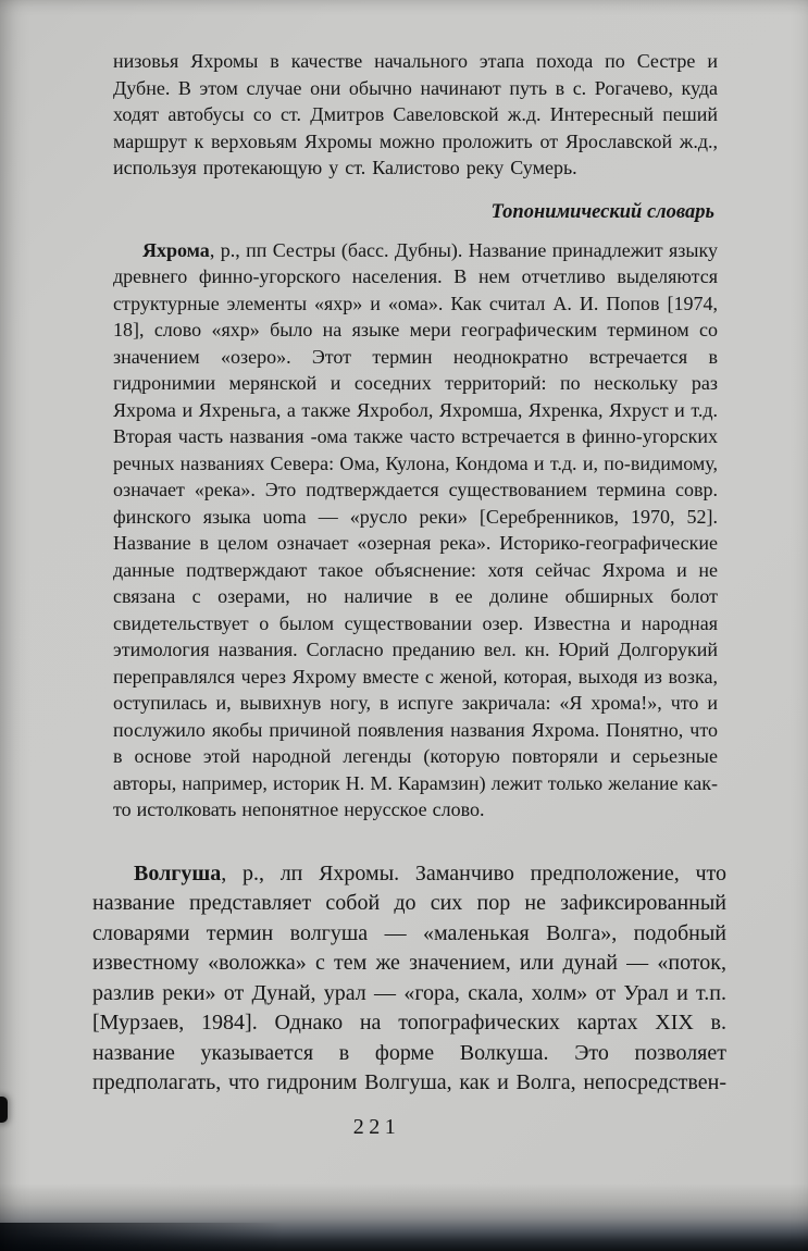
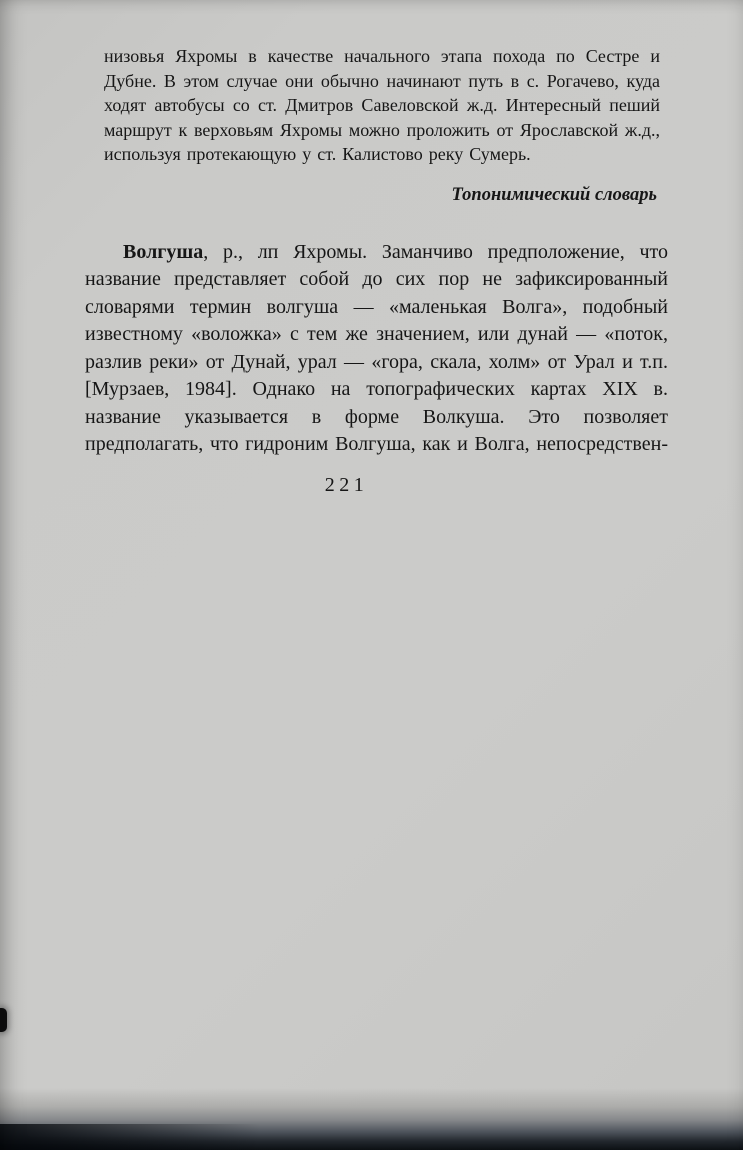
  низовья Яхромы в качестве начального этапа похода по Сестре и Дубне. В этом случае они обычно начинают путь в с. Рогачево, куда ходят автобусы со ст. Дмитров Савеловской ж.д. Интересный пеший маршрут к верховьям Яхромы можно проложить от Ярославской ж.д., используя протекающую у ст. Калистово реку Сумерь.
  Топонимический словарь
- Яхрома, р., пп Сестры (басс. Дубны). Название принадлежит языку древнего финно-угорского населения. В нем отчетливо выделяются структурные элементы «яхр» и «ома». Как считал А. И. Попов [1974, 18], слово «яхр» было на языке мери географическим термином со значением «озеро». Этот термин неоднократно встречается в гидронимии мерянской и соседних территорий: по нескольку раз Яхрома и Яхреньга, а также Яхробол, Яхромша, Яхренка, Яхруст и т.д. Вторая часть названия -ома также часто встречается в финно-угорских речных названиях Севера: Ома, Кулона, Кондома и т.д. и, по-видимому, означает «река». Это подтверждается существованием термина совр. финского языка uoma — «русло реки» [Серебренников, 1970, 52]. Название в целом означает «озерная река». Историко-географические данные подтверждают такое объяснение: хотя сейчас Яхрома и не связана с озерами, но наличие в ее долине обширных болот свидетельствует о былом существовании озер. Известна и народная этимология названия. Согласно преданию вел. кн. Юрий Долгорукий переправлялся через Яхрому вместе с женой, которая, выходя из возка, оступилась и, вывихнув ногу, в испуге закричала: «Я хрома!», что и послужило якобы причиной появления названия Яхрома. Понятно, что в основе этой народной легенды (которую повторяли и серьезные авторы, например, историк Н. М. Карамзин) лежит только желание как-то истолковать непонятное нерусское слово.
  Волгуша, р., лп Яхромы. Заманчиво предположение, что название представляет собой до сих пор не зафиксированный словарями термин волгуша — «маленькая Волга», подобный известному «воложка» с тем же значением, или дунай — «поток, разлив реки» от Дунай, урал — «гора, скала, холм» от Урал и т.п. [Мурзаев, 1984]. Однако на топографических картах XIX в. название указывается в форме Волкуша. Это позволяет предполагать, что гидроним Волгуша, как и Волга, непосредствен-
  221
